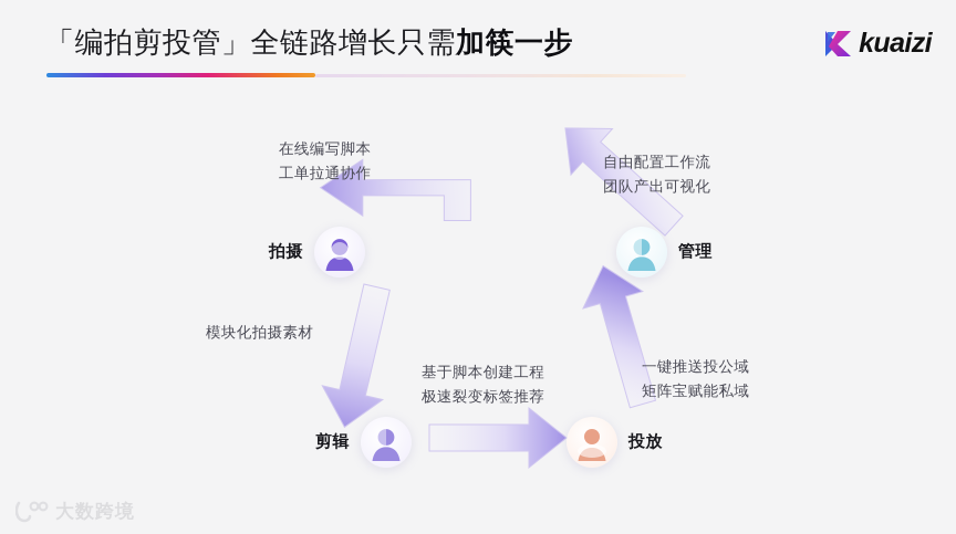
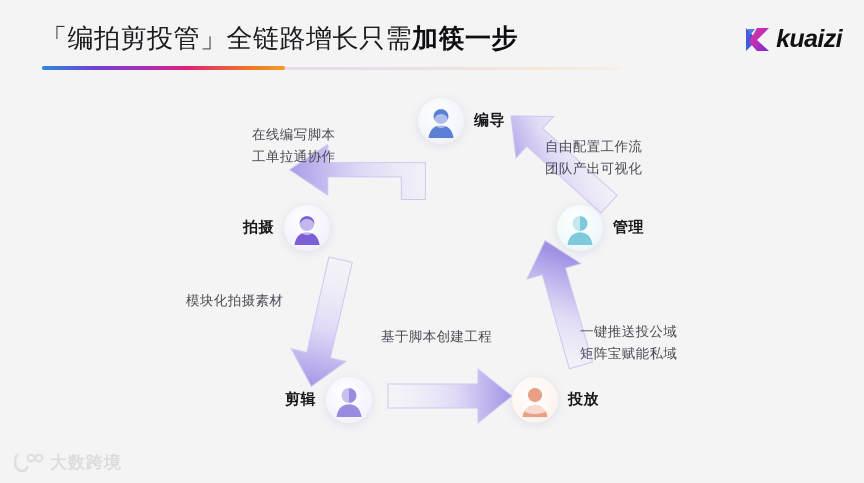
  「编拍剪投管」全链路增长只需加筷一步
  kuaizi
+ 编导
  拍摄
  剪辑
  投放
  管理
  在线编写脚本
  工单拉通协作
  自由配置工作流
  团队产出可视化
  模块化拍摄素材
  基于脚本创建工程
- 极速裂变标签推荐
  一键推送投公域
  矩阵宝赋能私域
  大数跨境
